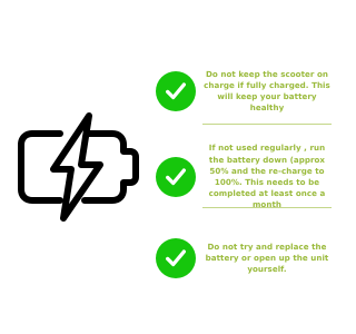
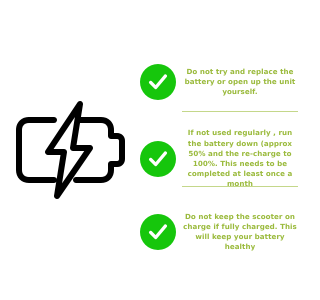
- Do not keep the scooter on charge if fully charged. This will keep your battery healthy
+ Do not try and replace the battery or open up the unit yourself.
  If not used regularly , run the battery down (approx 50% and the re-charge to 100%. This needs to be completed at least once a month
- Do not try and replace the battery or open up the unit yourself.
+ Do not keep the scooter on charge if fully charged. This will keep your battery healthy
